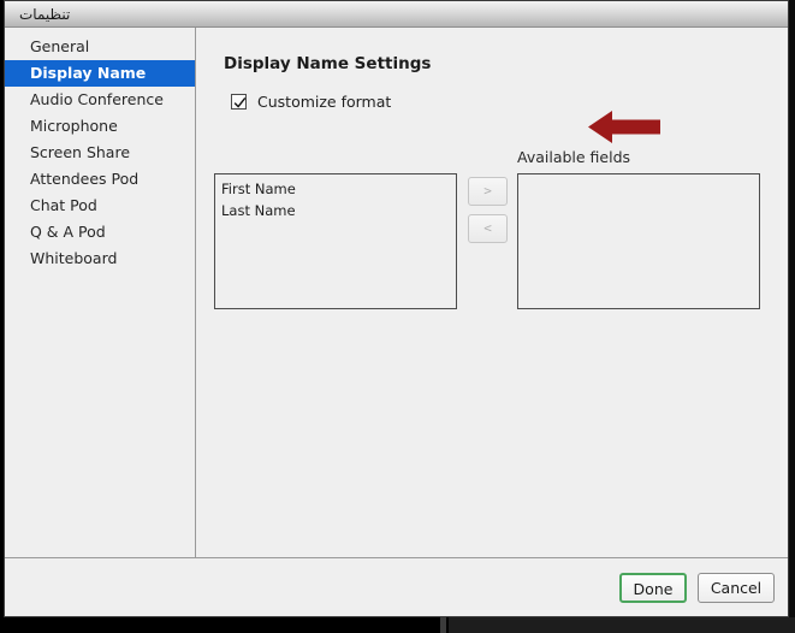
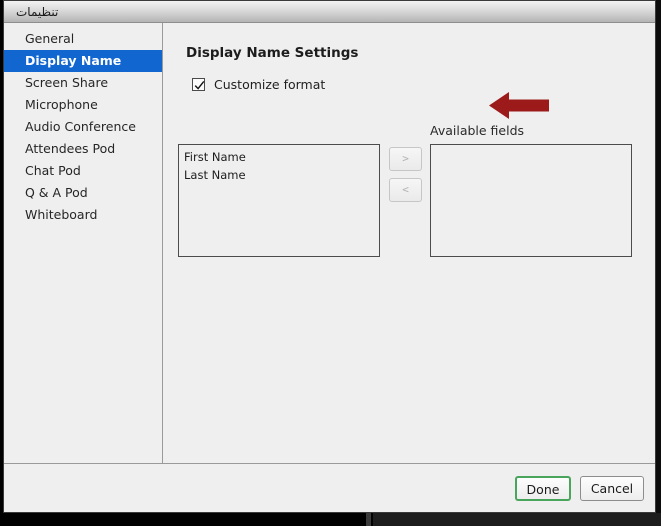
  تنظیمات
  General
  Display Name
- Audio Conference
+ Screen Share
  Microphone
- Screen Share
+ Audio Conference
  Attendees Pod
  Chat Pod
  Q & A Pod
  Whiteboard
  Display Name Settings
  Customize format
  Available fields
  First Name
  Last Name
  >
  <
  Done
  Cancel
